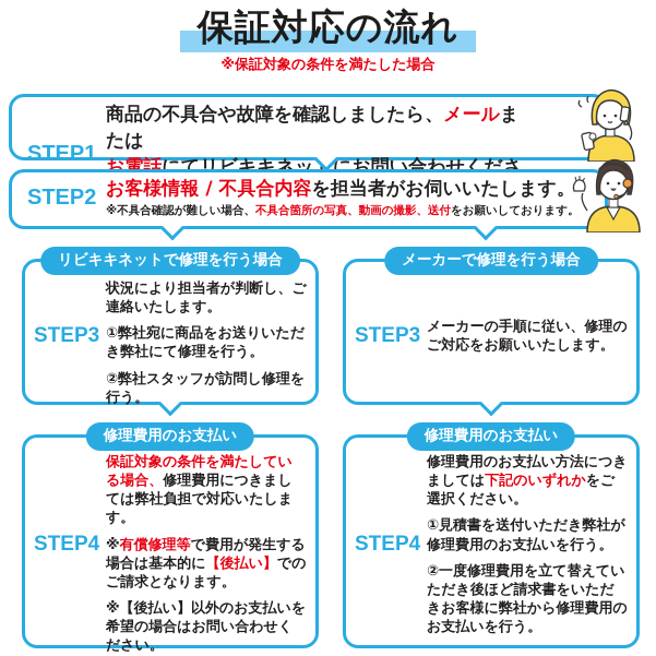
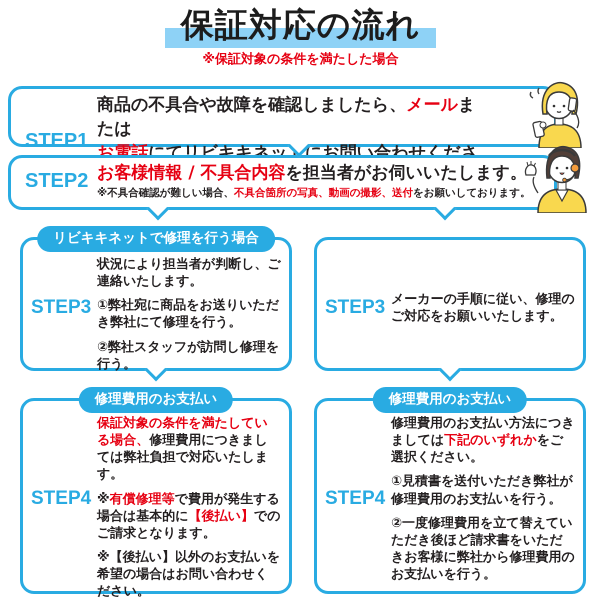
  保証対応の流れ
  ※保証対象の条件を満たした場合
  STEP1
  商品の不具合や故障を確認しましたら、メールまたは
  お電話にてリビキキネッにお問い合わせくださ
  STEP2
  お客様情報 / 不具合内容を担当者がお伺いいたします。
  ※不具合確認が難しい場合、不具合箇所の写真、動画の撮影、送付をお願いしております。
  リビキキネットで修理を行う場合
  STEP3
  状況により担当者が判断し、ご連絡いたします。
  ①弊社宛に商品をお送りいただき弊社にて修理を行う。
  ②弊社スタッフが訪問し修理を行う。
- メーカーで修理を行う場合
  STEP3
  メーカーの手順に従い、修理のご対応をお願いいたします。
  修理費用のお支払い
  STEP4
  保証対象の条件を満たしている場合、修理費用につきましては弊社負担で対応いたします。
  ※有償修理等で費用が発生する場合は基本的に【後払い】でのご請求となります。
  ※【後払い】以外のお支払いを希望の場合はお問い合わせください。
  修理費用のお支払い
  STEP4
  修理費用のお支払い方法につきましては下記のいずれかをご選択ください。
  ①見積書を送付いただき弊社が修理費用のお支払いを行う。
  ②一度修理費用を立て替えていただき後ほど請求書をいただきお客様に弊社から修理費用のお支払いを行う。
